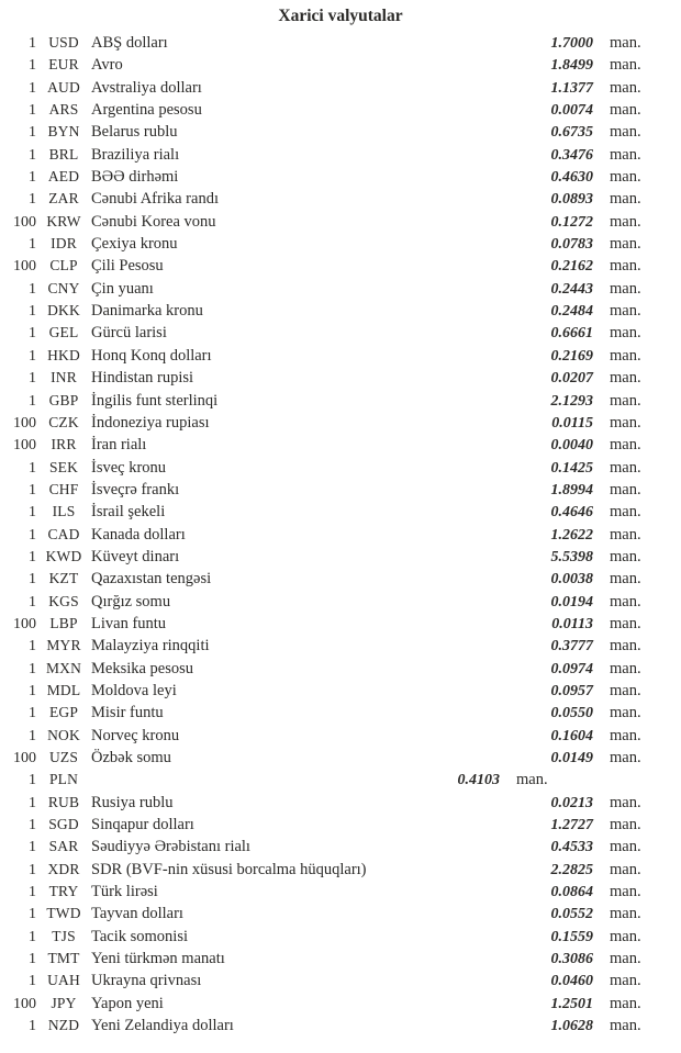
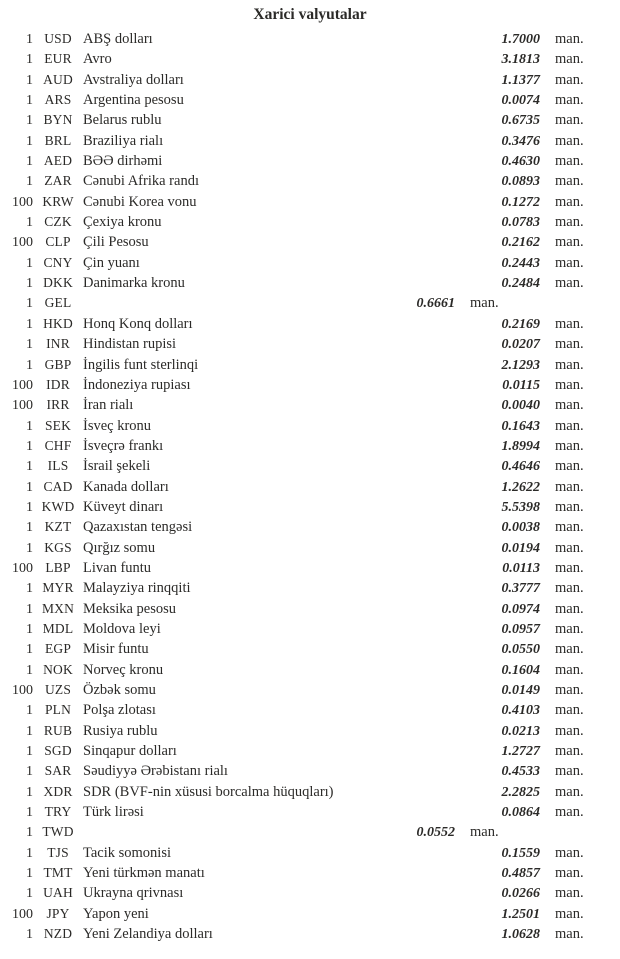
  Xarici valyutalar
  1
  USD
  ABŞ dolları
  1.7000
  man.
  1
  EUR
  Avro
- 1.8499
+ 3.1813
  man.
  1
  AUD
  Avstraliya dolları
  1.1377
  man.
  1
  ARS
  Argentina pesosu
  0.0074
  man.
  1
  BYN
  Belarus rublu
  0.6735
  man.
  1
  BRL
  Braziliya rialı
  0.3476
  man.
  1
  AED
  BƏƏ dirhəmi
  0.4630
  man.
  1
  ZAR
  Cənubi Afrika randı
  0.0893
  man.
  100
  KRW
  Cənubi Korea vonu
  0.1272
  man.
  1
- IDR
+ CZK
  Çexiya kronu
  0.0783
  man.
  100
  CLP
  Çili Pesosu
  0.2162
  man.
  1
  CNY
  Çin yuanı
  0.2443
  man.
  1
  DKK
  Danimarka kronu
  0.2484
  man.
  1
  GEL
- Gürcü larisi
  0.6661
  man.
  1
  HKD
  Honq Konq dolları
  0.2169
  man.
  1
  INR
  Hindistan rupisi
  0.0207
  man.
  1
  GBP
  İngilis funt sterlinqi
  2.1293
  man.
  100
- CZK
+ IDR
  İndoneziya rupiası
  0.0115
  man.
  100
  IRR
  İran rialı
  0.0040
  man.
  1
  SEK
  İsveç kronu
- 0.1425
+ 0.1643
  man.
  1
  CHF
  İsveçrə frankı
  1.8994
  man.
  1
  ILS
  İsrail şekeli
  0.4646
  man.
  1
  CAD
  Kanada dolları
  1.2622
  man.
  1
  KWD
  Küveyt dinarı
  5.5398
  man.
  1
  KZT
  Qazaxıstan tengəsi
  0.0038
  man.
  1
  KGS
  Qırğız somu
  0.0194
  man.
  100
  LBP
  Livan funtu
  0.0113
  man.
  1
  MYR
  Malayziya rinqqiti
  0.3777
  man.
  1
  MXN
  Meksika pesosu
  0.0974
  man.
  1
  MDL
  Moldova leyi
  0.0957
  man.
  1
  EGP
  Misir funtu
  0.0550
  man.
  1
  NOK
  Norveç kronu
  0.1604
  man.
  100
  UZS
  Özbək somu
  0.0149
  man.
  1
  PLN
+ Polşa zlotası
  0.4103
  man.
  1
  RUB
  Rusiya rublu
  0.0213
  man.
  1
  SGD
  Sinqapur dolları
  1.2727
  man.
  1
  SAR
  Səudiyyə Ərəbistanı rialı
  0.4533
  man.
  1
  XDR
  SDR (BVF-nin xüsusi borcalma hüquqları)
  2.2825
  man.
  1
  TRY
  Türk lirəsi
  0.0864
  man.
  1
  TWD
- Tayvan dolları
  0.0552
  man.
  1
  TJS
  Tacik somonisi
  0.1559
  man.
  1
  TMT
  Yeni türkmən manatı
- 0.3086
+ 0.4857
  man.
  1
  UAH
  Ukrayna qrivnası
- 0.0460
+ 0.0266
  man.
  100
  JPY
  Yapon yeni
  1.2501
  man.
  1
  NZD
  Yeni Zelandiya dolları
  1.0628
  man.
